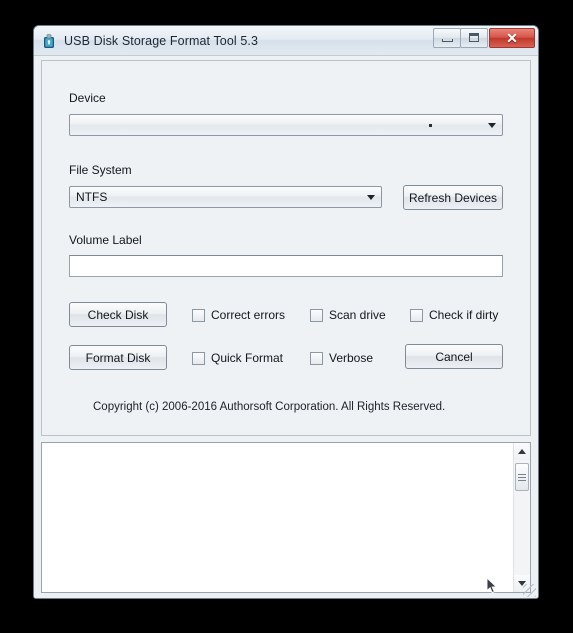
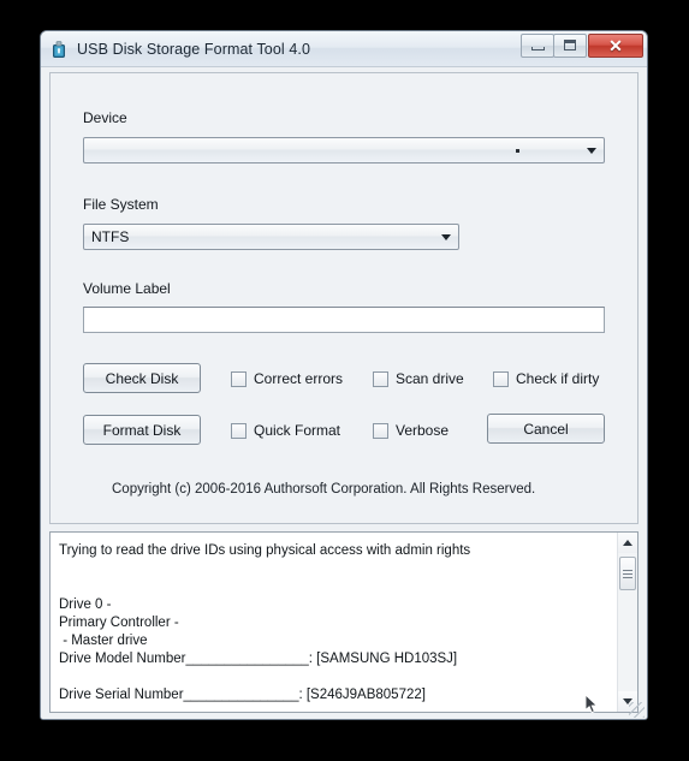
- USB Disk Storage Format Tool 5.3
+ USB Disk Storage Format Tool 4.0
  ✕
  Device
  File System
  NTFS
- Refresh Devices
  Volume Label
  Check Disk
  Correct errors
  Scan drive
  Check if dirty
  Format Disk
  Quick Format
  Verbose
  Cancel
  Copyright (c) 2006-2016 Authorsoft Corporation. All Rights Reserved.
+ Trying to read the drive IDs using physical access with admin rights
+ Drive 0 -
+ Primary Controller -
+ - Master drive
+ Drive Model Number________________: [SAMSUNG HD103SJ]
+ Drive Serial Number_______________: [S246J9AB805722]
